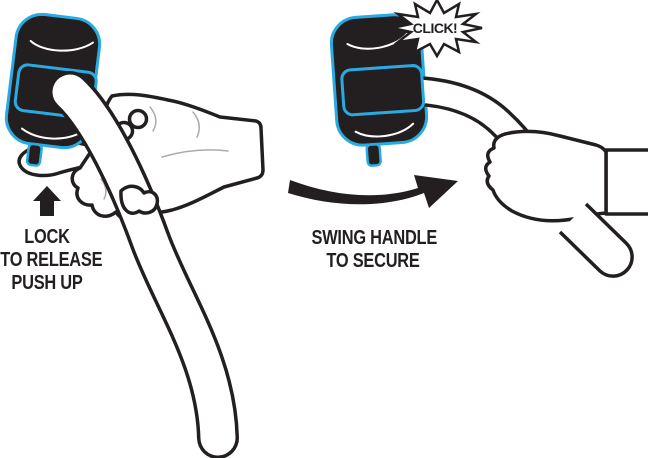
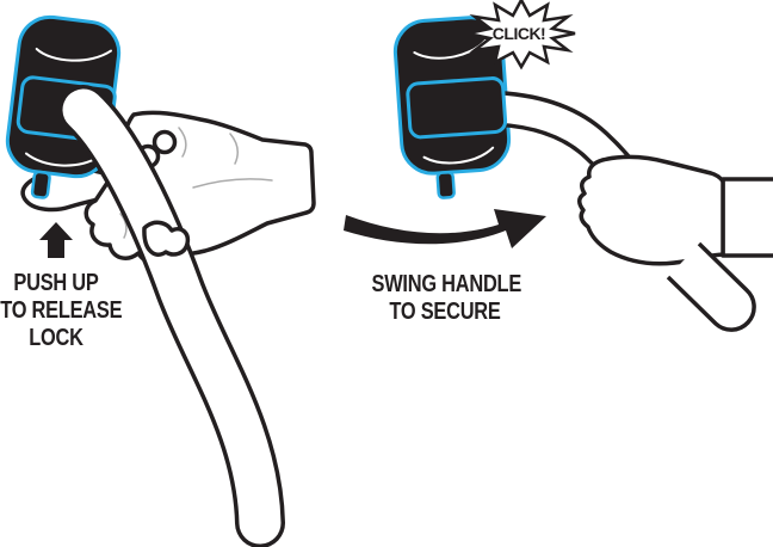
  CLICK!
- LOCK
+ PUSH UP
  TO RELEASE
- PUSH UP
+ LOCK
  SWING HANDLE
  TO SECURE
